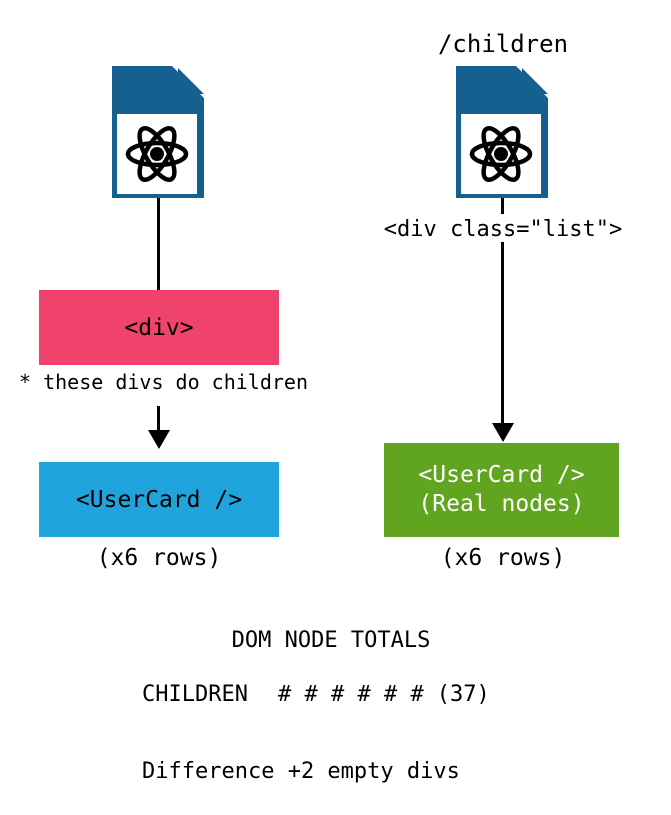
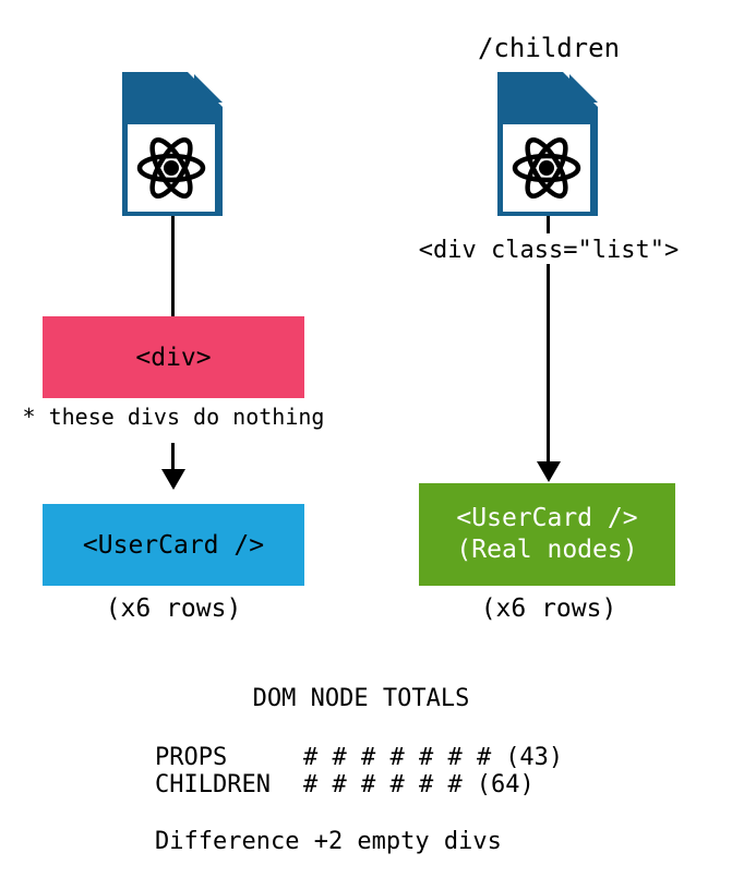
  <div>
- * these divs do children
+ * these divs do nothing
  <UserCard />
  (x6 rows)
  /children
  <div class="list">
  <UserCard />
  (Real nodes)
  (x6 rows)
  DOM NODE TOTALS
+ PROPS
+ # # # # # # #
+ (43)
  CHILDREN
  # # # # # #
- (37)
+ (64)
  Difference +2 empty divs
